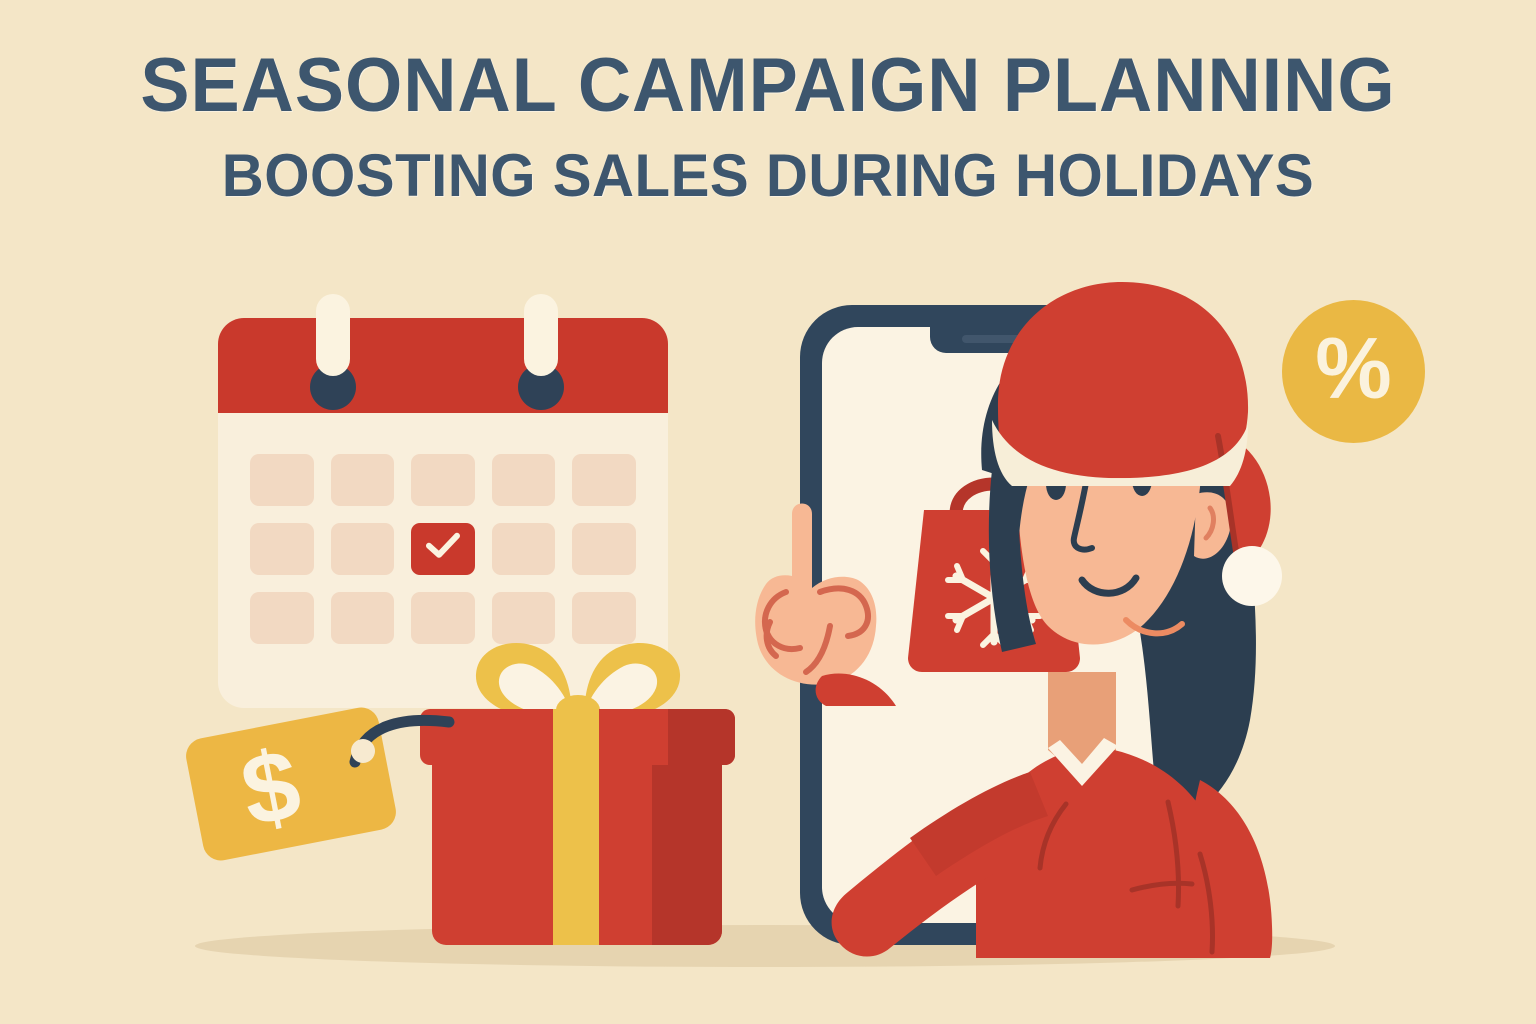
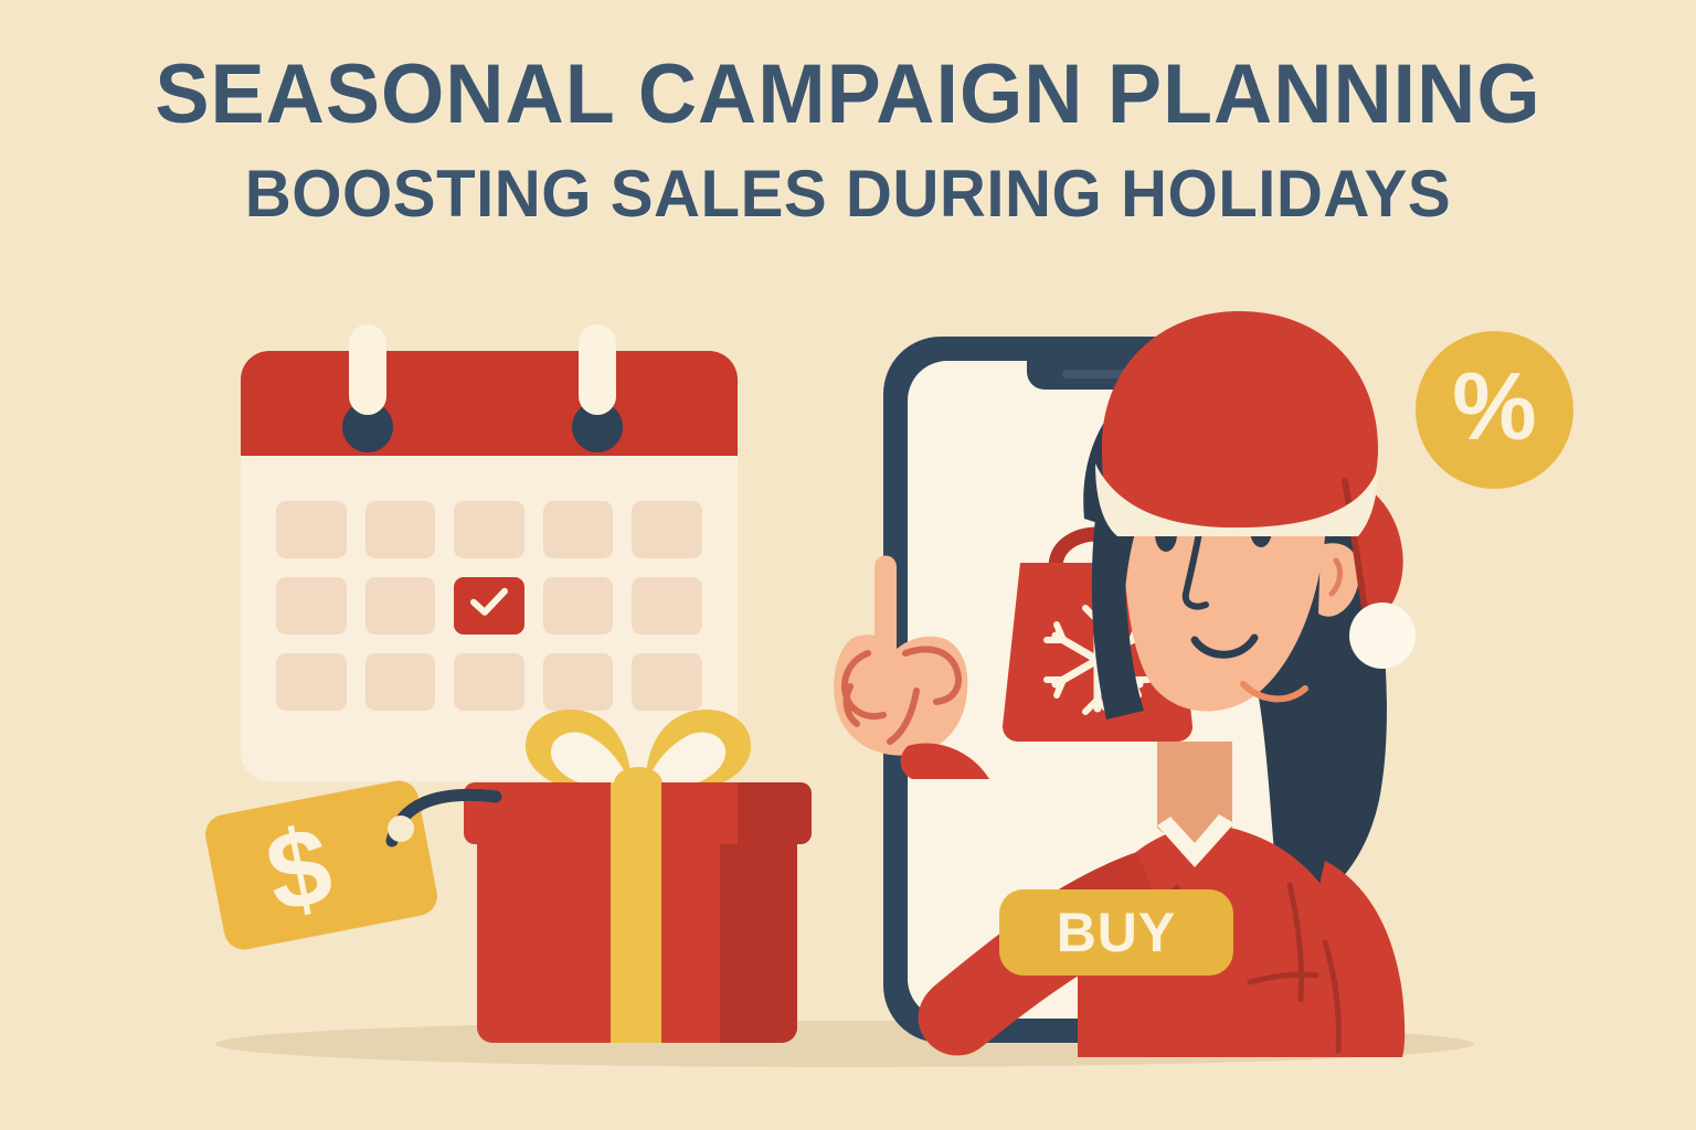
  SEASONAL CAMPAIGN PLANNING
  BOOSTING SALES DURING HOLIDAYS
  %
+ BUY
